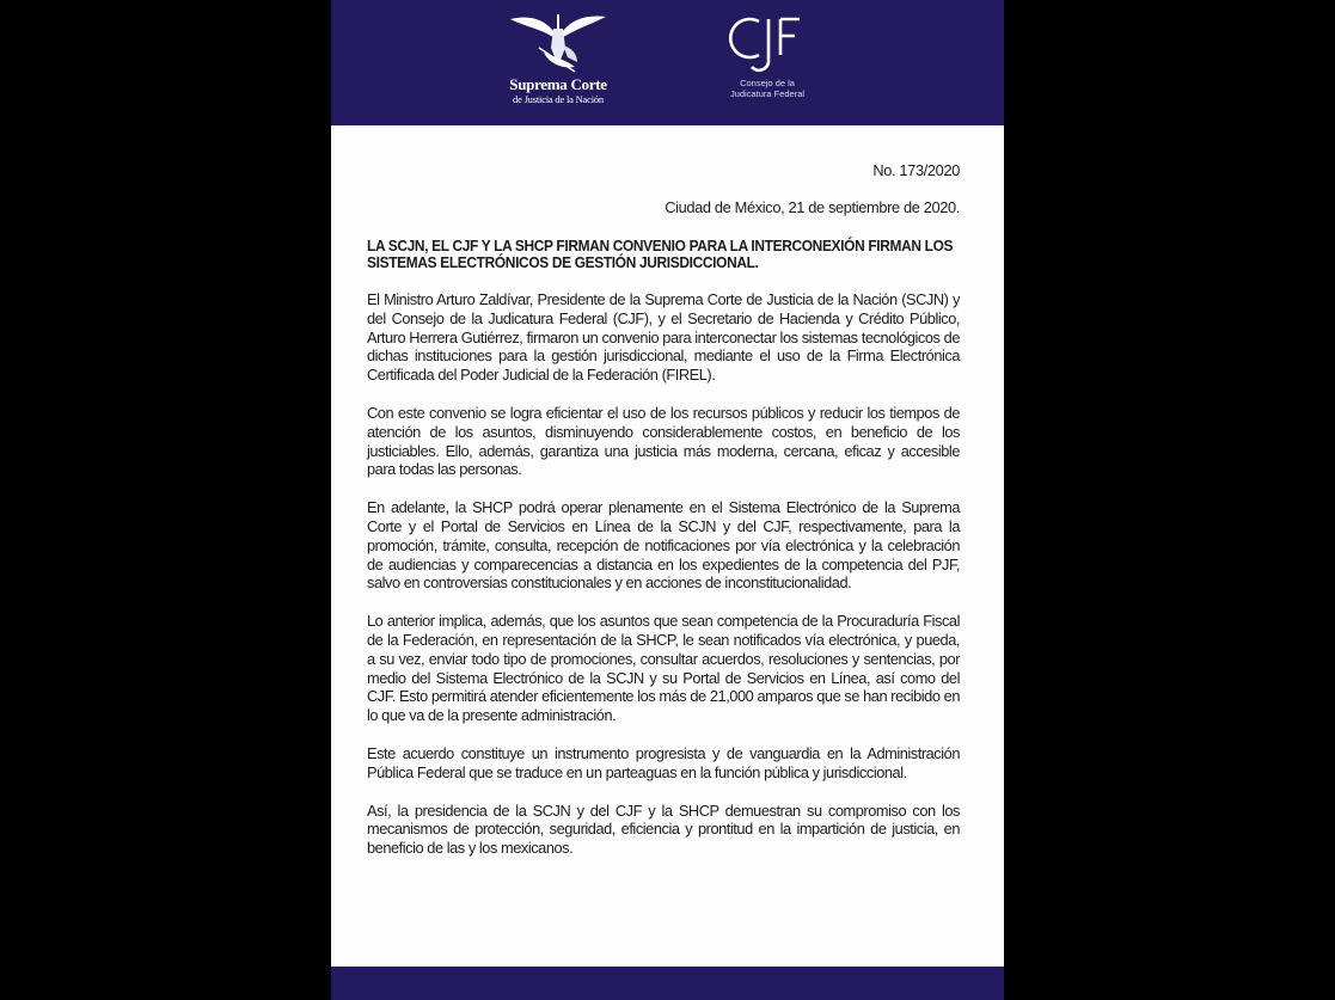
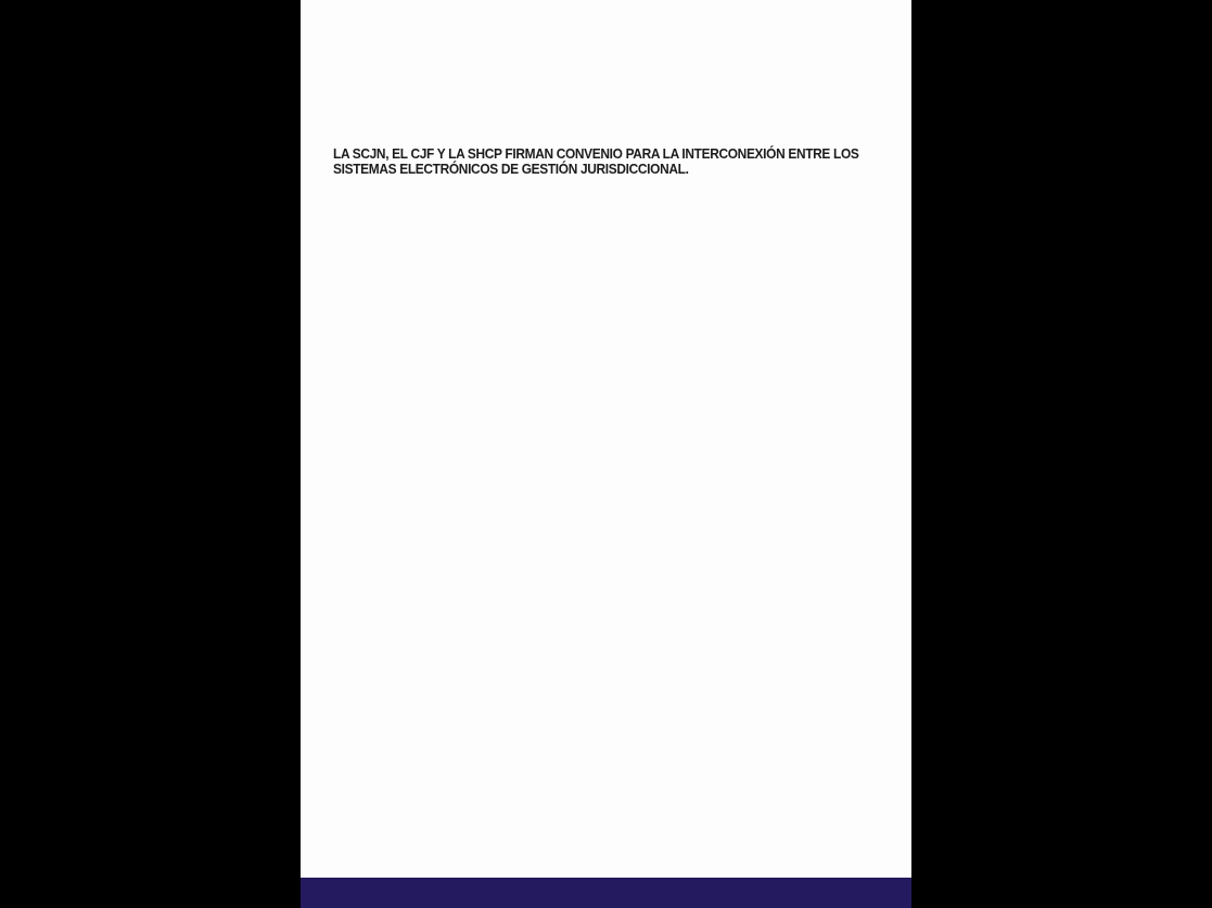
- Suprema Corte
- de Justicia de la Nación
- Consejo de la
- Judicatura Federal
- No. 173/2020
- Ciudad de México, 21 de septiembre de 2020.
- LA SCJN, EL CJF Y LA SHCP FIRMAN CONVENIO PARA LA INTERCONEXIÓN FIRMAN LOS SISTEMAS ELECTRÓNICOS DE GESTIÓN JURISDICCIONAL.
+ LA SCJN, EL CJF Y LA SHCP FIRMAN CONVENIO PARA LA INTERCONEXIÓN ENTRE LOS SISTEMAS ELECTRÓNICOS DE GESTIÓN JURISDICCIONAL.
- El Ministro Arturo Zaldívar, Presidente de la Suprema Corte de Justicia de la Nación (SCJN) y del Consejo de la Judicatura Federal (CJF), y el Secretario de Hacienda y Crédito Público, Arturo Herrera Gutiérrez, firmaron un convenio para interconectar los sistemas tecnológicos de dichas instituciones para la gestión jurisdiccional, mediante el uso de la Firma Electrónica Certificada del Poder Judicial de la Federación (FIREL).
- Con este convenio se logra eficientar el uso de los recursos públicos y reducir los tiempos de atención de los asuntos, disminuyendo considerablemente costos, en beneficio de los justiciables. Ello, además, garantiza una justicia más moderna, cercana, eficaz y accesible para todas las personas.
- En adelante, la SHCP podrá operar plenamente en el Sistema Electrónico de la Suprema Corte y el Portal de Servicios en Línea de la SCJN y del CJF, respectivamente, para la promoción, trámite, consulta, recepción de notificaciones por vía electrónica y la celebración de audiencias y comparecencias a distancia en los expedientes de la competencia del PJF, salvo en controversias constitucionales y en acciones de inconstitucionalidad.
- Lo anterior implica, además, que los asuntos que sean competencia de la Procuraduría Fiscal de la Federación, en representación de la SHCP, le sean notificados vía electrónica, y pueda, a su vez, enviar todo tipo de promociones, consultar acuerdos, resoluciones y sentencias, por medio del Sistema Electrónico de la SCJN y su Portal de Servicios en Línea, así como del CJF. Esto permitirá atender eficientemente los más de 21,000 amparos que se han recibido en lo que va de la presente administración.
- Este acuerdo constituye un instrumento progresista y de vanguardia en la Administración Pública Federal que se traduce en un parteaguas en la función pública y jurisdiccional.
- Así, la presidencia de la SCJN y del CJF y la SHCP demuestran su compromiso con los mecanismos de protección, seguridad, eficiencia y prontitud en la impartición de justicia, en beneficio de las y los mexicanos.
